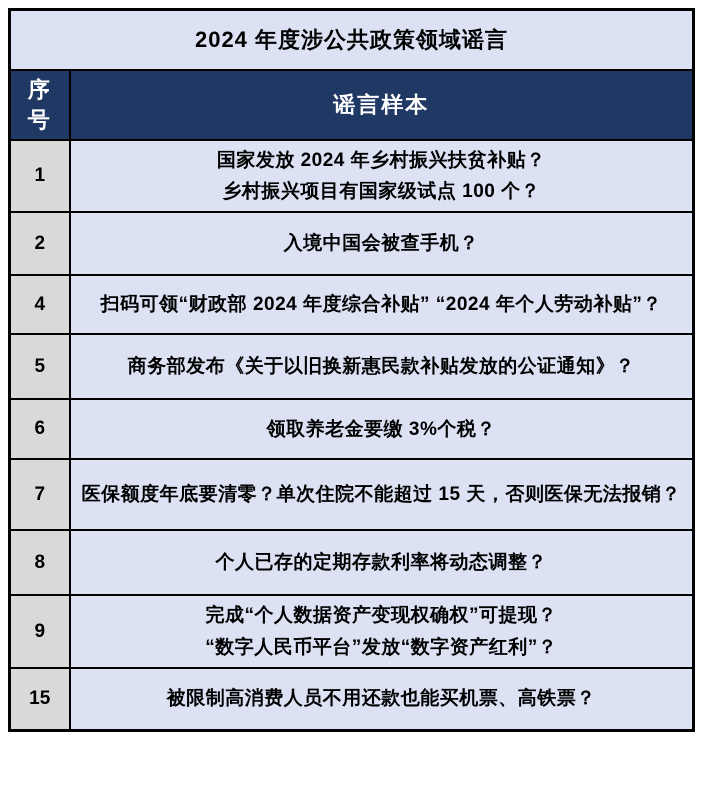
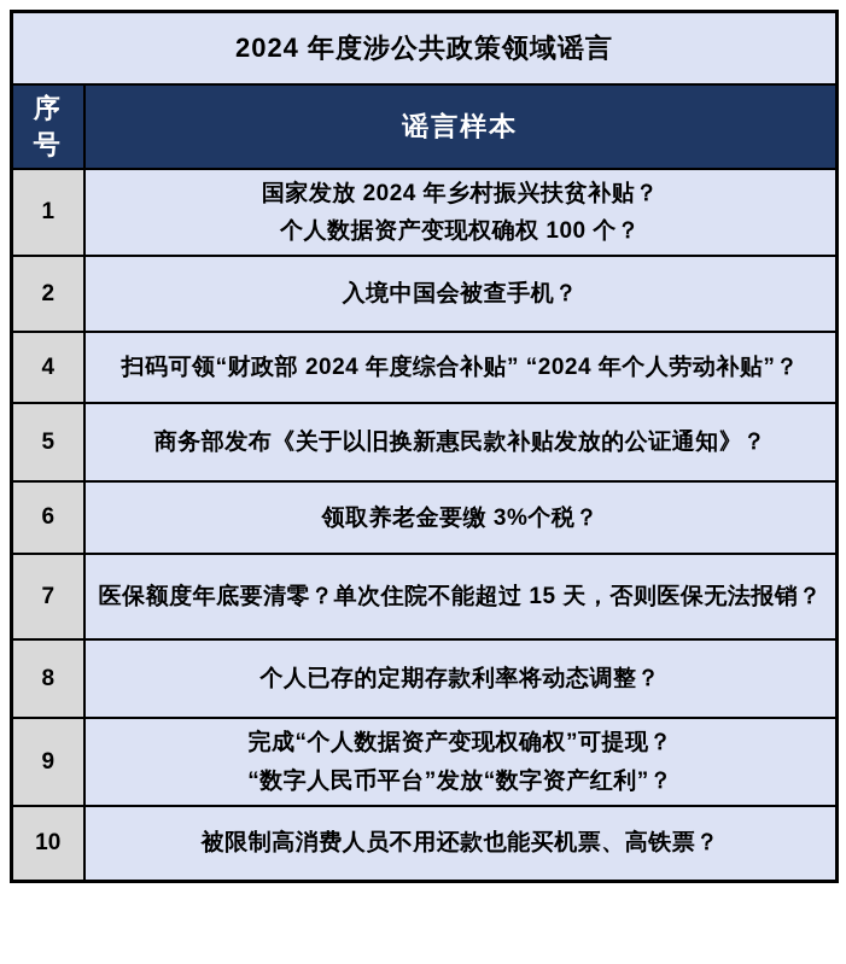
  2024 年度涉公共政策领域谣言
  序号	谣言样本
- 1	国家发放 2024 年乡村振兴扶贫补贴？ 乡村振兴项目有国家级试点 100 个？
+ 1	国家发放 2024 年乡村振兴扶贫补贴？ 个人数据资产变现权确权 100 个？
  2	入境中国会被查手机？
  4	扫码可领“财政部 2024 年度综合补贴” “2024 年个人劳动补贴”？
  5	商务部发布《关于以旧换新惠民款补贴发放的公证通知》？
  6	领取养老金要缴 3%个税？
  7	医保额度年底要清零？单次住院不能超过 15 天，否则医保无法报销？
  8	个人已存的定期存款利率将动态调整？
  9	完成“个人数据资产变现权确权”可提现？ “数字人民币平台”发放“数字资产红利”？
- 15	被限制高消费人员不用还款也能买机票、高铁票？
+ 10	被限制高消费人员不用还款也能买机票、高铁票？
